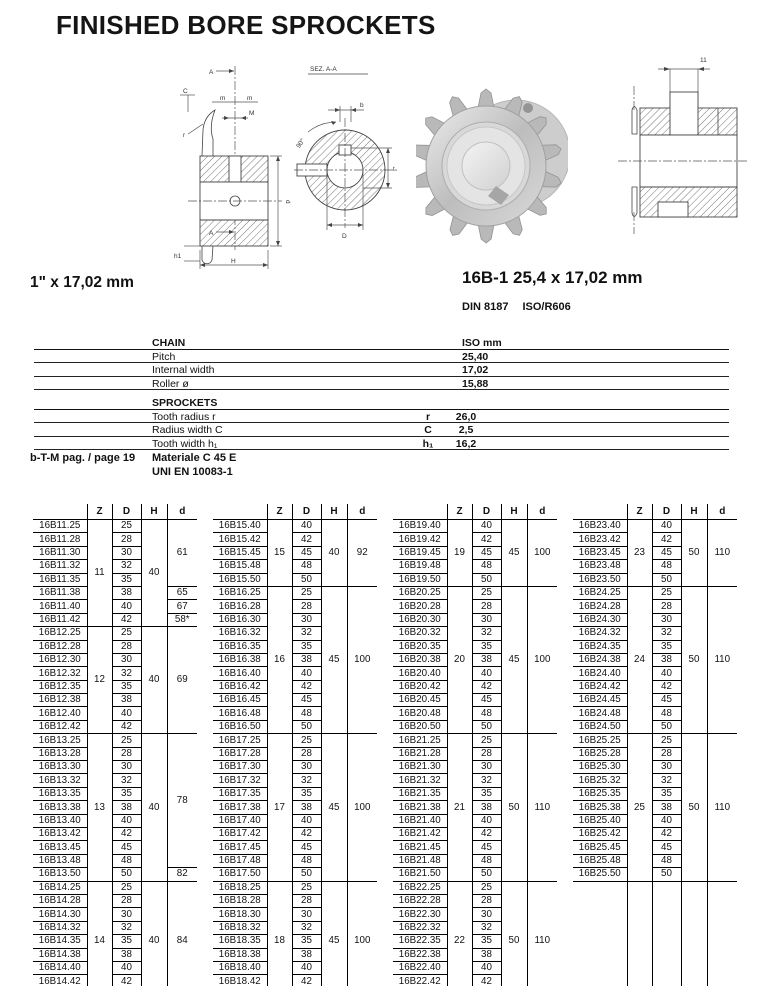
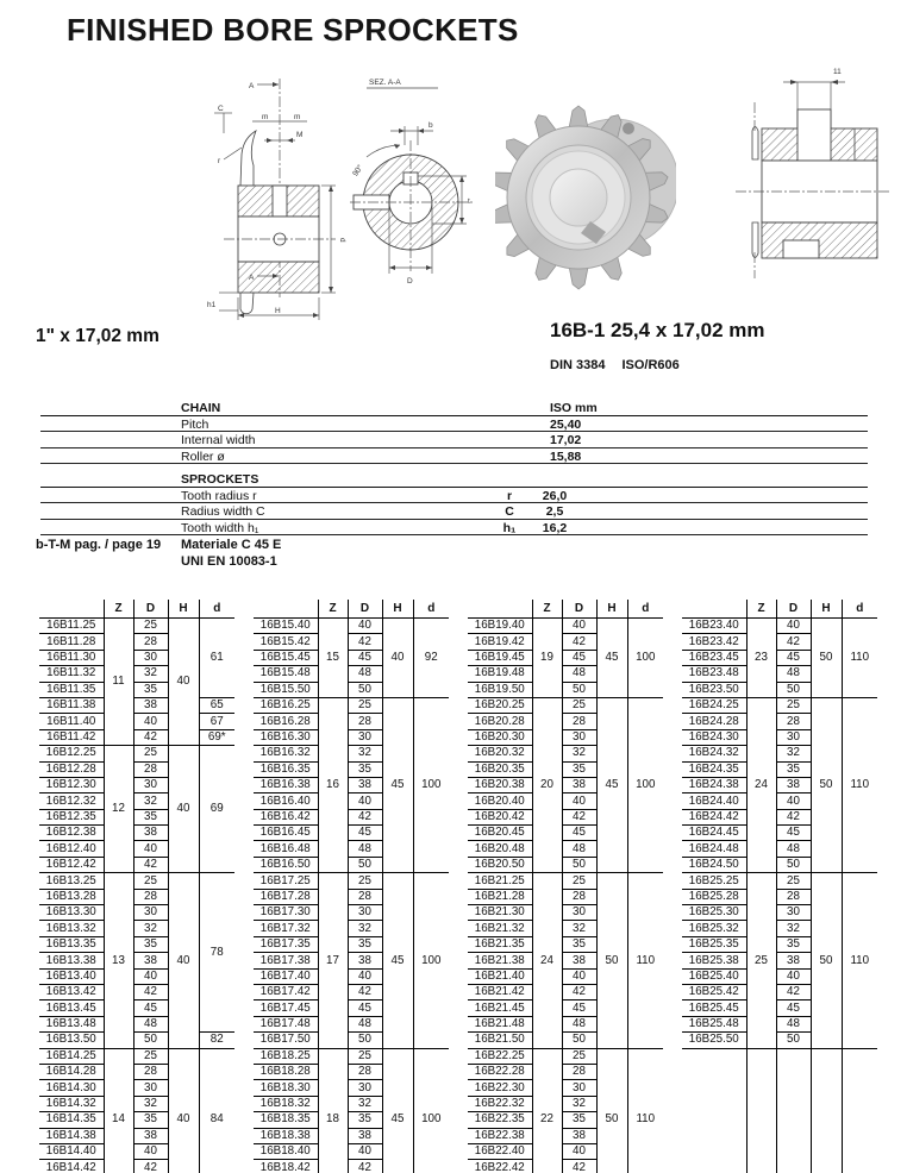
  FINISHED BORE SPROCKETS
  1" x 17,02 mm
  16B-1 25,4 x 17,02 mm
- DIN 8187 ISO/R606
+ DIN 3384 ISO/R606
  CHAIN
  ISO mm
  Pitch
  25,40
  Internal width
  17,02
  Roller ø
  15,88
  SPROCKETS
  Tooth radius r
  r
  26,0
  Radius width C
  C
  2,5
  Tooth width h₁
  h₁
  16,2
  b-T-M pag. / page 19
  Materiale C 45 E
  UNI EN 10083-1
  	Z	D	H	d
  16B11.25	11	25	40	61
  16B11.28	28
  16B11.30	30
  16B11.32	32
  16B11.35	35
  16B11.38	38	65
  16B11.40	40	67
- 16B11.42	42	58*
+ 16B11.42	42	69*
  16B12.25	12	25	40	69
  16B12.28	28
  16B12.30	30
  16B12.32	32
  16B12.35	35
  16B12.38	38
  16B12.40	40
  16B12.42	42
  16B13.25	13	25	40	78
  16B13.28	28
  16B13.30	30
  16B13.32	32
  16B13.35	35
  16B13.38	38
  16B13.40	40
  16B13.42	42
  16B13.45	45
  16B13.48	48
  16B13.50	50	82
  16B14.25	14	25	40	84
  16B14.28	28
  16B14.30	30
  16B14.32	32
  16B14.35	35
  16B14.38	38
  16B14.40	40
  16B14.42	42
  	Z	D	H	d
  16B15.40	15	40	40	92
  16B15.42	42
  16B15.45	45
  16B15.48	48
  16B15.50	50
  16B16.25	16	25	45	100
  16B16.28	28
  16B16.30	30
  16B16.32	32
  16B16.35	35
  16B16.38	38
  16B16.40	40
  16B16.42	42
  16B16.45	45
  16B16.48	48
  16B16.50	50
  16B17.25	17	25	45	100
  16B17.28	28
  16B17.30	30
  16B17.32	32
  16B17.35	35
  16B17.38	38
  16B17.40	40
  16B17.42	42
  16B17.45	45
  16B17.48	48
  16B17.50	50
  16B18.25	18	25	45	100
  16B18.28	28
  16B18.30	30
  16B18.32	32
  16B18.35	35
  16B18.38	38
  16B18.40	40
  16B18.42	42
  	Z	D	H	d
  16B19.40	19	40	45	100
  16B19.42	42
  16B19.45	45
  16B19.48	48
  16B19.50	50
  16B20.25	20	25	45	100
  16B20.28	28
  16B20.30	30
  16B20.32	32
  16B20.35	35
  16B20.38	38
  16B20.40	40
  16B20.42	42
  16B20.45	45
  16B20.48	48
  16B20.50	50
- 16B21.25	21	25	50	110
+ 16B21.25	24	25	50	110
  16B21.28	28
  16B21.30	30
  16B21.32	32
  16B21.35	35
  16B21.38	38
  16B21.40	40
  16B21.42	42
  16B21.45	45
  16B21.48	48
  16B21.50	50
  16B22.25	22	25	50	110
  16B22.28	28
  16B22.30	30
  16B22.32	32
  16B22.35	35
  16B22.38	38
  16B22.40	40
  16B22.42	42
  	Z	D	H	d
  16B23.40	23	40	50	110
  16B23.42	42
  16B23.45	45
  16B23.48	48
  16B23.50	50
  16B24.25	24	25	50	110
  16B24.28	28
  16B24.30	30
  16B24.32	32
  16B24.35	35
  16B24.38	38
  16B24.40	40
  16B24.42	42
  16B24.45	45
  16B24.48	48
  16B24.50	50
  16B25.25	25	25	50	110
  16B25.28	28
  16B25.30	30
  16B25.32	32
  16B25.35	35
  16B25.38	38
  16B25.40	40
  16B25.42	42
  16B25.45	45
  16B25.48	48
  16B25.50	50
